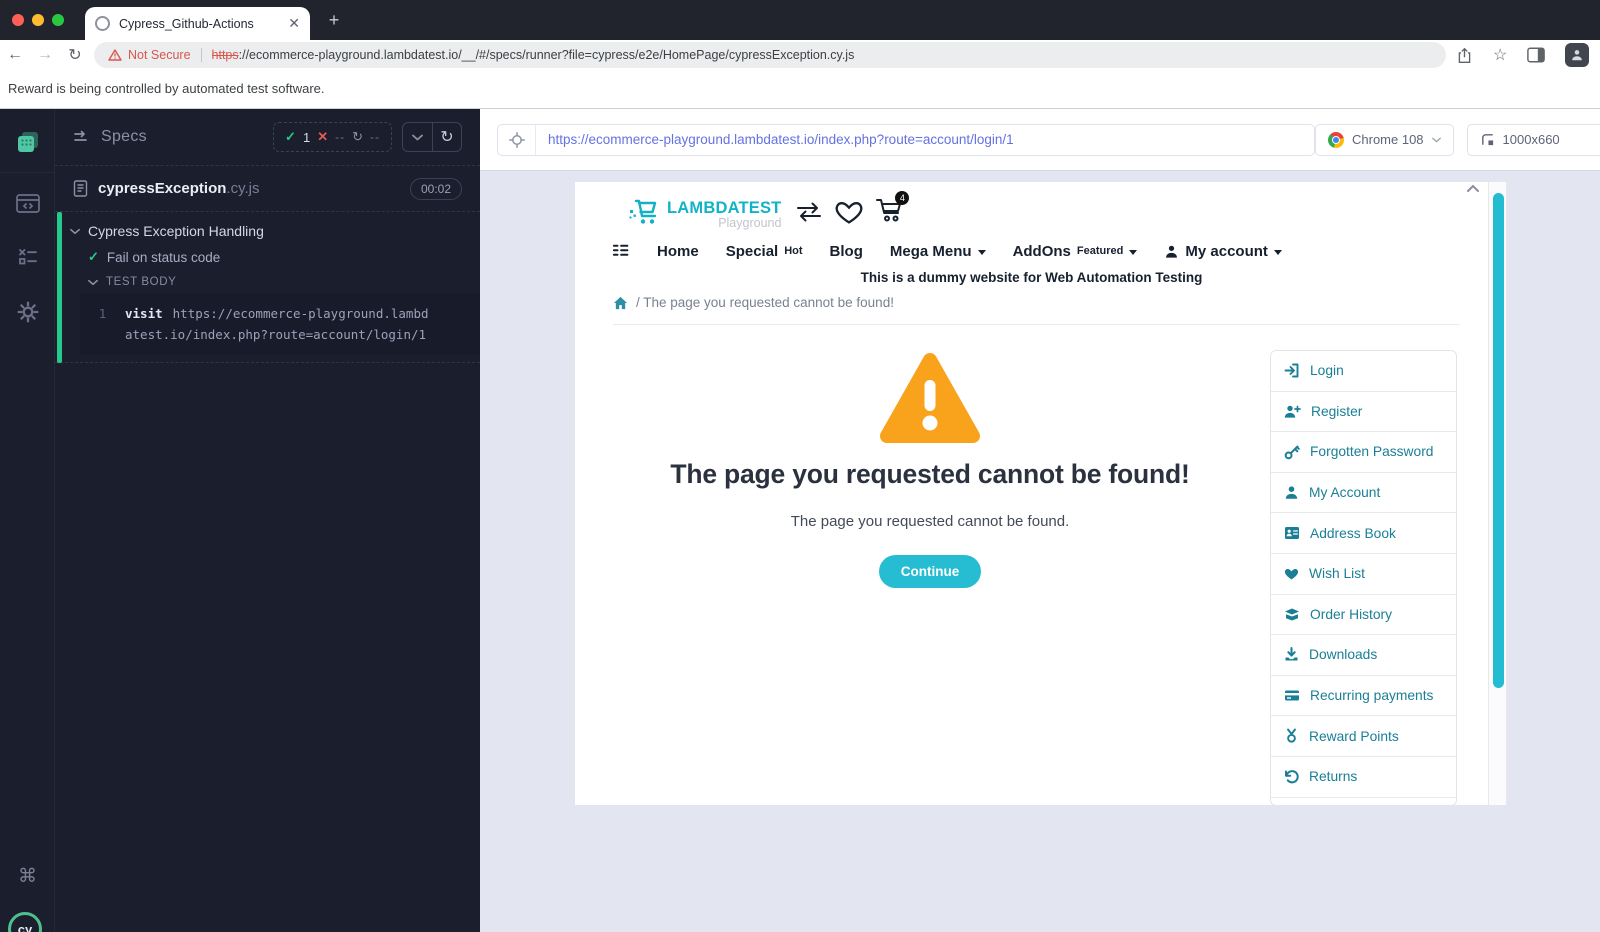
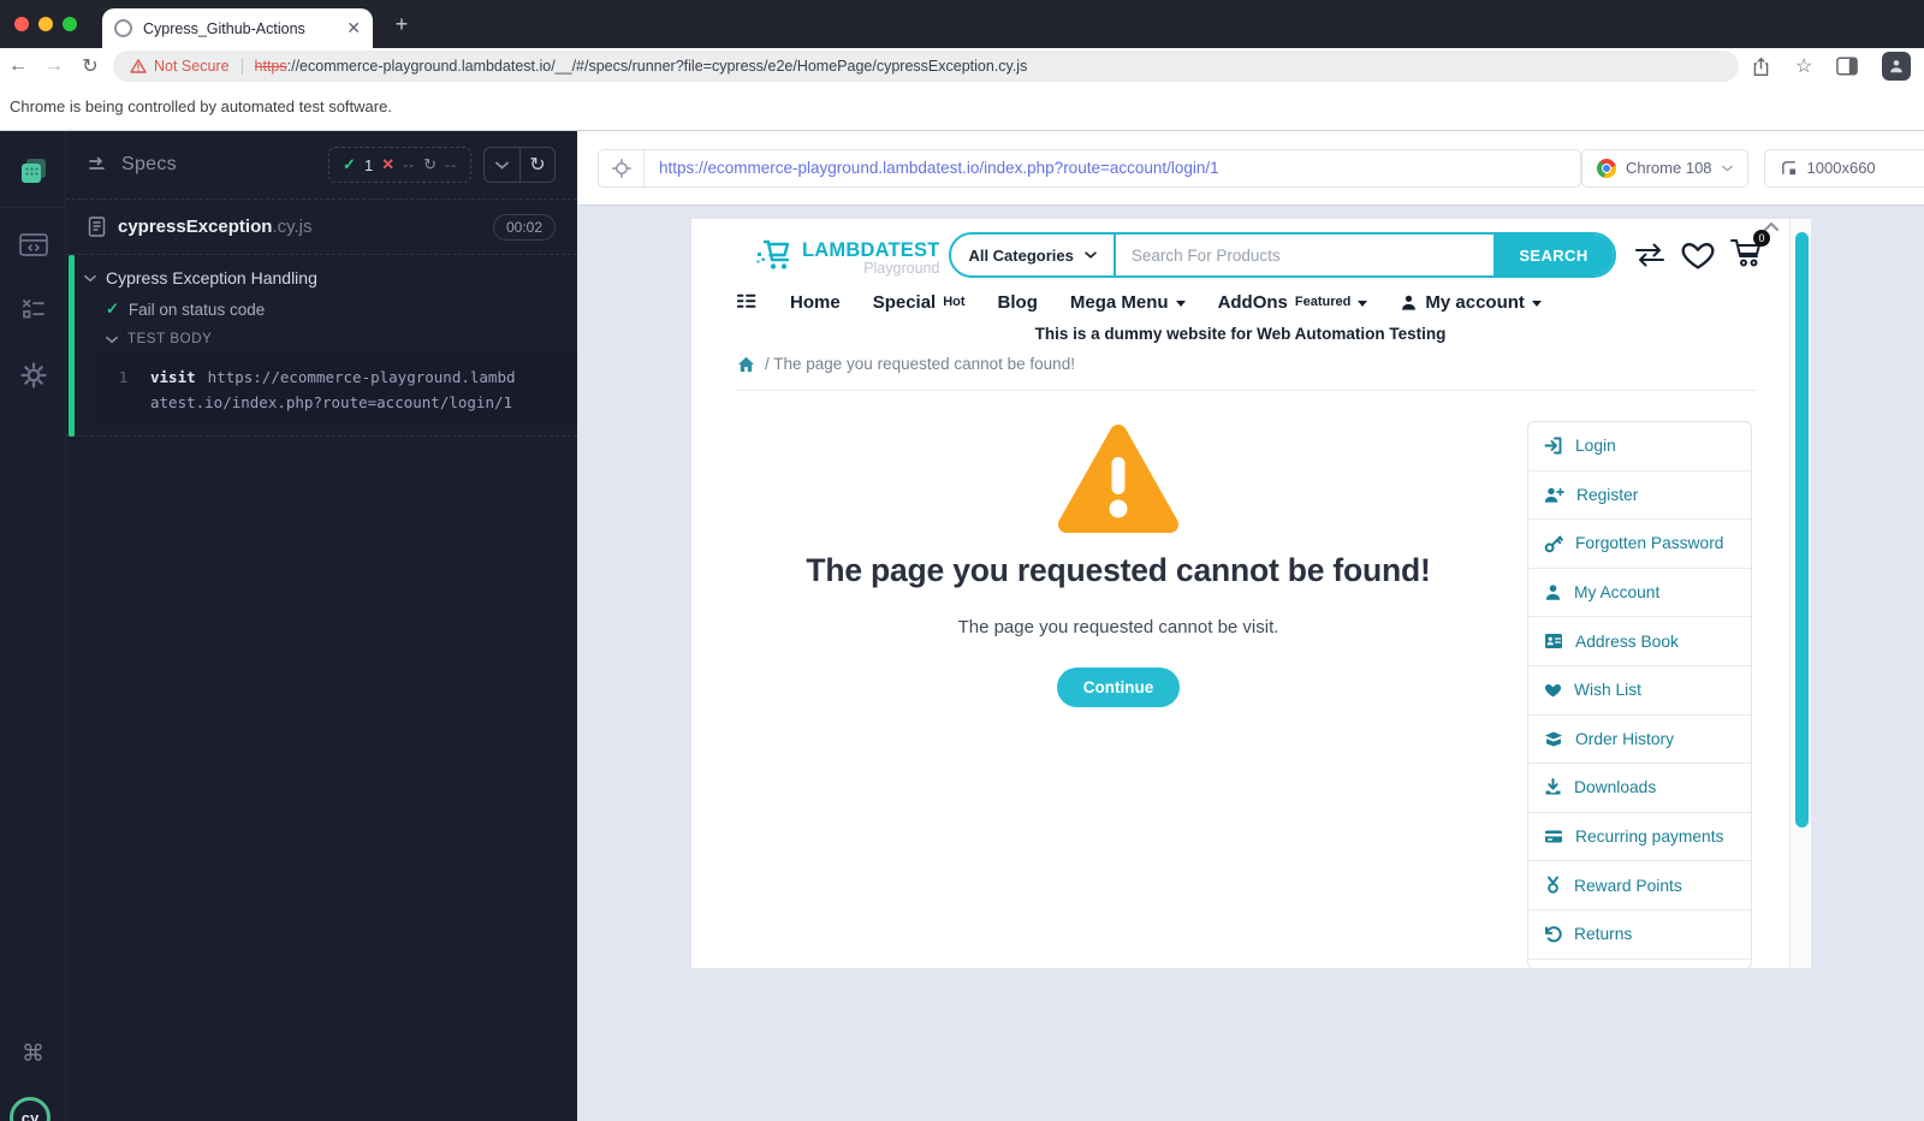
  Cypress_Github-Actions
  ✕
  +
  ←
  →
  ↻
  Not Secure
  https://ecommerce-playground.lambdatest.io/__/#/specs/runner?file=cypress/e2e/HomePage/cypressException.cy.js
  ☆
- Reward is being controlled by automated test software.
+ Chrome is being controlled by automated test software.
  ⌘
  cy
  Specs
  ✓
  1
  ✕
  --
  ↻
  --
  ↻
  cypressException
  .cy.js
  00:02
  Cypress Exception Handling
  ✓
  Fail on status code
  TEST BODY
  1
  visit https://ecommerce-playground.lambdatest.io/index.php?route=account/login/1
  https://ecommerce-playground.lambdatest.io/index.php?route=account/login/1
  Chrome 108
  1000x660
  LAMBDATEST
  Playground
+ All Categories
+ Search For Products
+ SEARCH
- 4
+ 0
  Home
  Special
  Hot
  Blog
  Mega Menu
  AddOns
  Featured
  My account
  This is a dummy website for Web Automation Testing
  / The page you requested cannot be found!
  The page you requested cannot be found!
- The page you requested cannot be found.
+ The page you requested cannot be visit.
  Continue
  Login
  Register
  Forgotten Password
  My Account
  Address Book
  Wish List
  Order History
  Downloads
  Recurring payments
  Reward Points
  Returns
